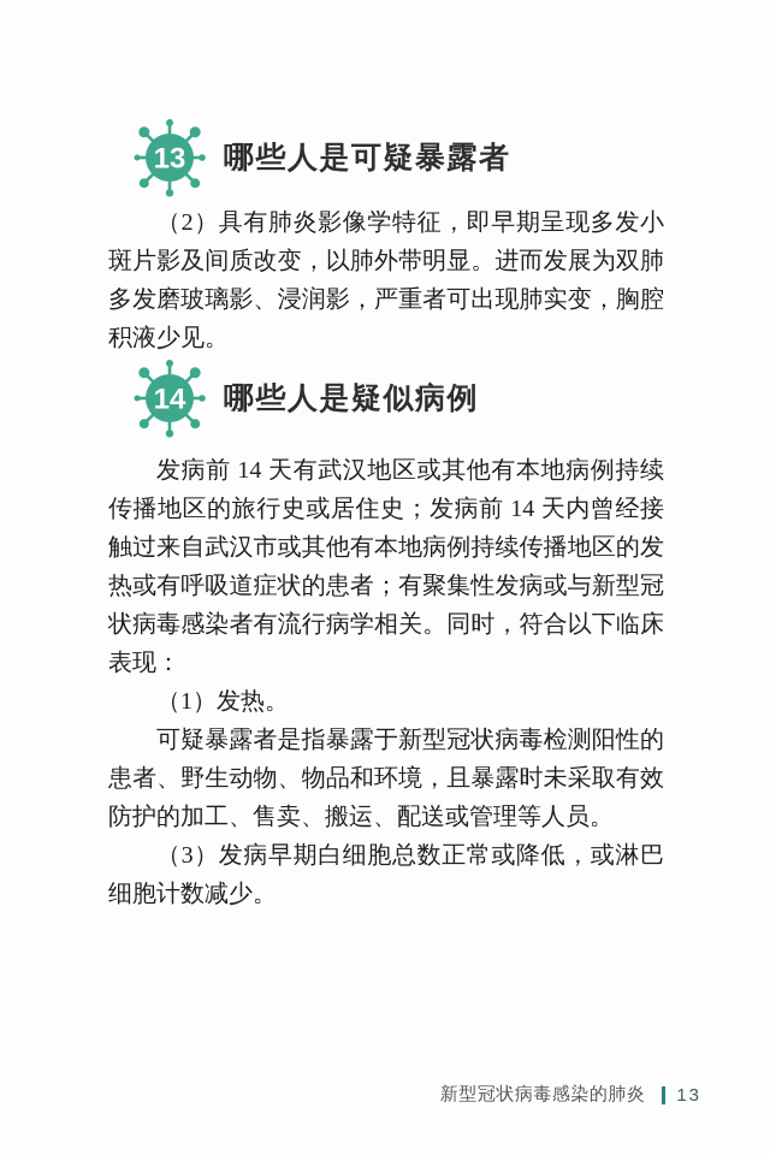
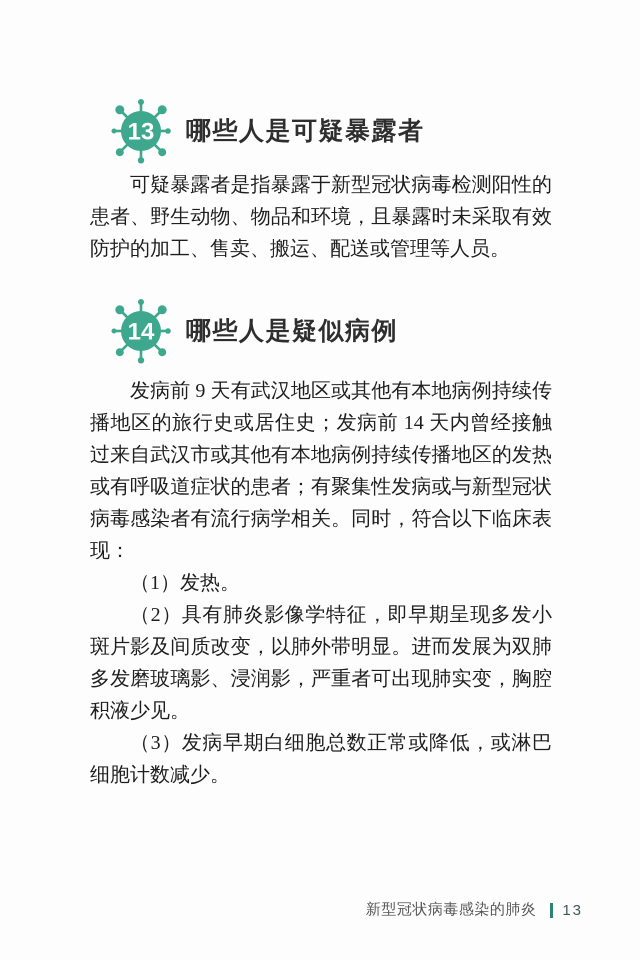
  13
  哪些人是可疑暴露者
- （2）具有肺炎影像学特征，即早期呈现多发小斑片影及间质改变，以肺外带明显。进而发展为双肺多发磨玻璃影、浸润影，严重者可出现肺实变，胸腔积液少见。
+ 可疑暴露者是指暴露于新型冠状病毒检测阳性的患者、野生动物、物品和环境，且暴露时未采取有效防护的加工、售卖、搬运、配送或管理等人员。
  14
  哪些人是疑似病例
- 发病前 14 天有武汉地区或其他有本地病例持续传播地区的旅行史或居住史；发病前 14 天内曾经接触过来自武汉市或其他有本地病例持续传播地区的发热或有呼吸道症状的患者；有聚集性发病或与新型冠状病毒感染者有流行病学相关。同时，符合以下临床表现：
+ 发病前 9 天有武汉地区或其他有本地病例持续传播地区的旅行史或居住史；发病前 14 天内曾经接触过来自武汉市或其他有本地病例持续传播地区的发热或有呼吸道症状的患者；有聚集性发病或与新型冠状病毒感染者有流行病学相关。同时，符合以下临床表现：
  （1）发热。
- 可疑暴露者是指暴露于新型冠状病毒检测阳性的患者、野生动物、物品和环境，且暴露时未采取有效防护的加工、售卖、搬运、配送或管理等人员。
+ （2）具有肺炎影像学特征，即早期呈现多发小斑片影及间质改变，以肺外带明显。进而发展为双肺多发磨玻璃影、浸润影，严重者可出现肺实变，胸腔积液少见。
  （3）发病早期白细胞总数正常或降低，或淋巴细胞计数减少。
  新型冠状病毒感染的肺炎
  13
